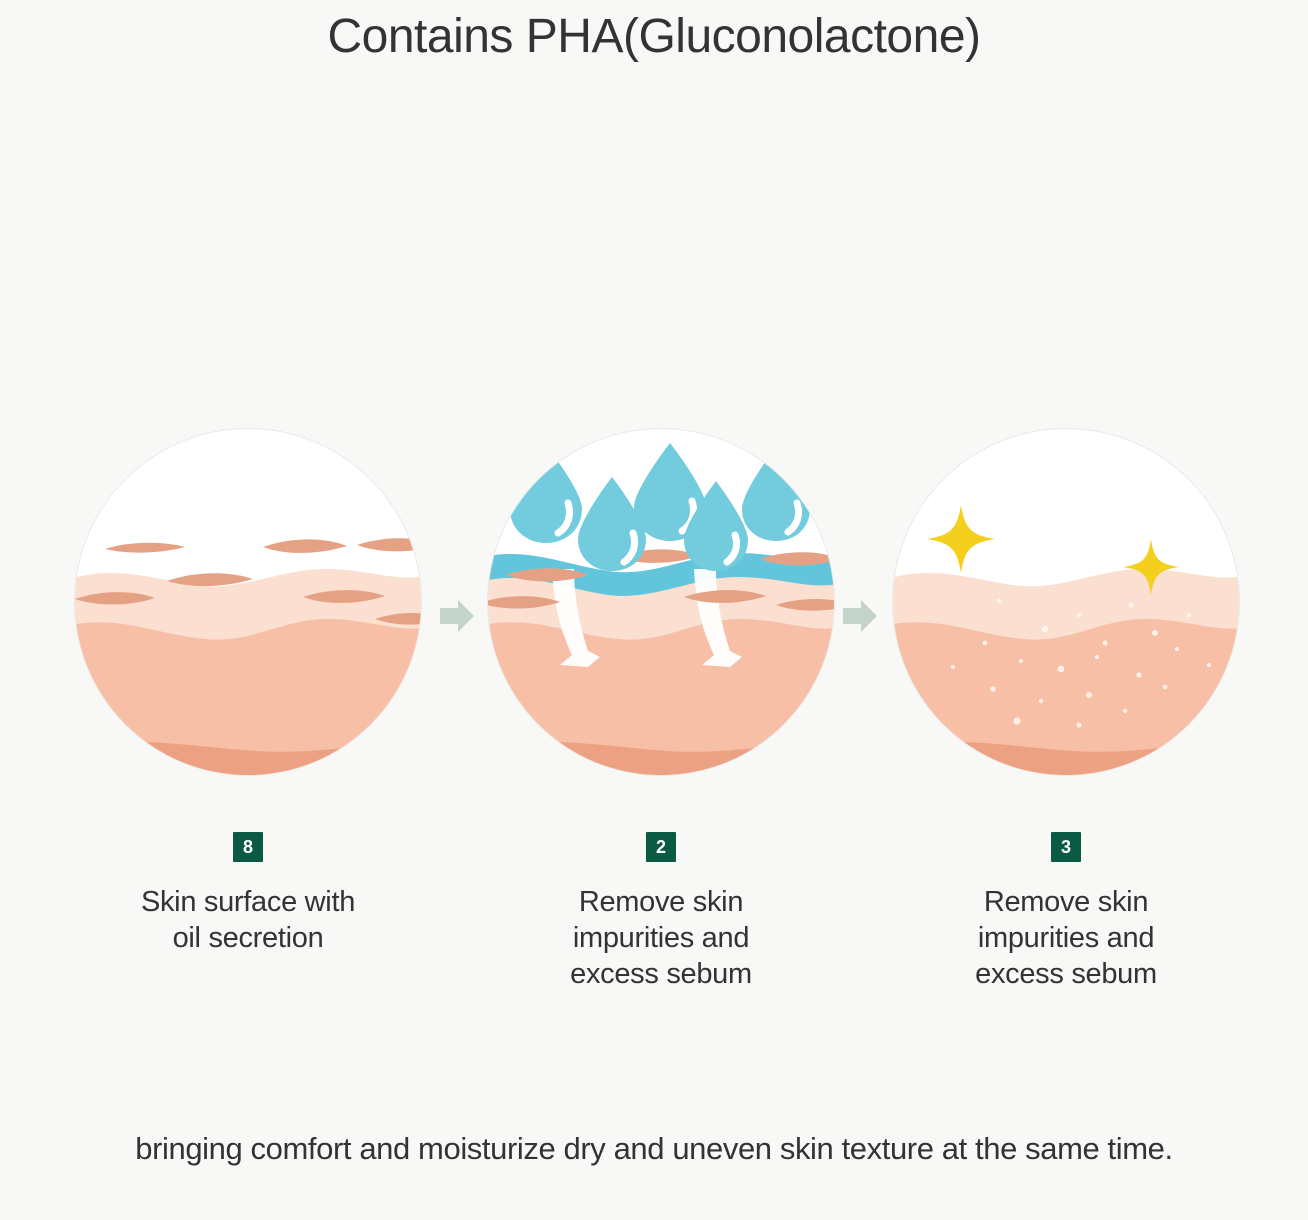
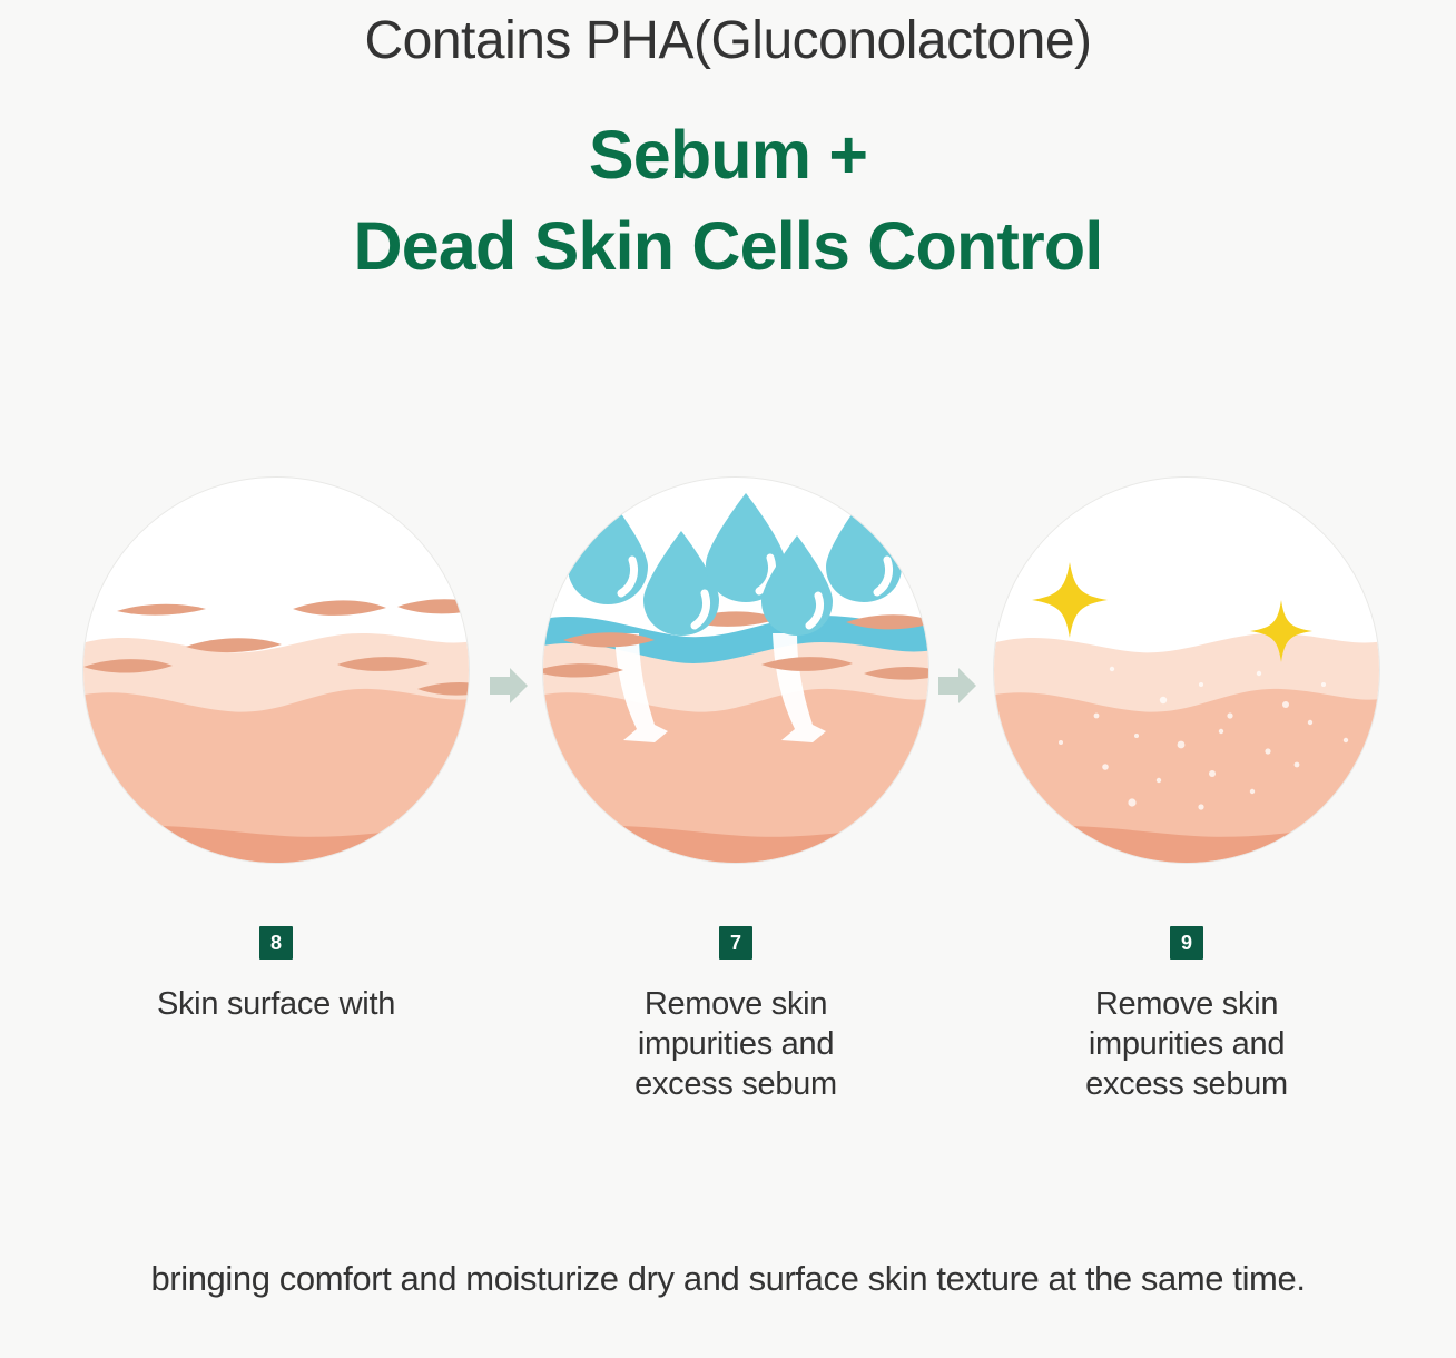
  Contains PHA(Gluconolactone)
+ Sebum +
+ Dead Skin Cells Control
  8
  Skin surface with
- oil secretion
- 2
+ 7
  Remove skin
  impurities and
  excess sebum
- 3
+ 9
  Remove skin
  impurities and
  excess sebum
- bringing comfort and moisturize dry and uneven skin texture at the same time.
+ bringing comfort and moisturize dry and surface skin texture at the same time.
